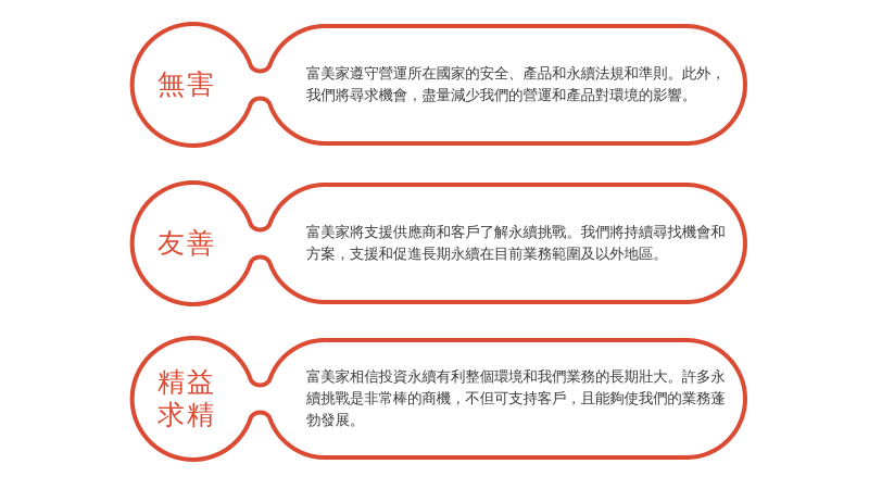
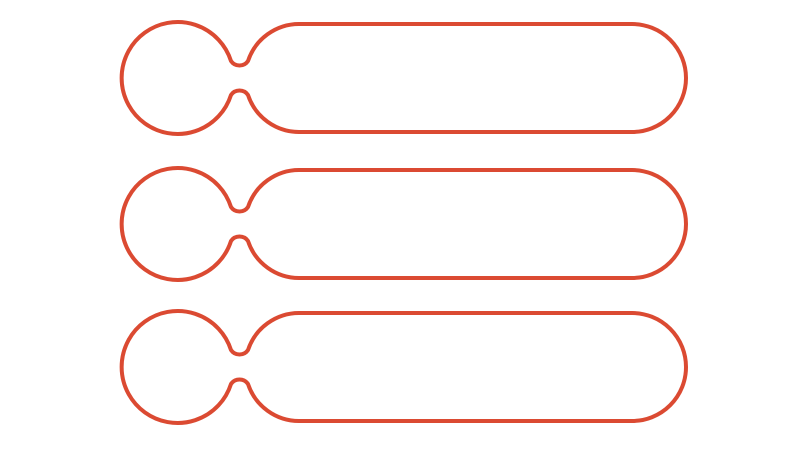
- 無害
- 富美家遵守營運所在國家的安全、產品和永續法規和準則。此外，我們將尋求機會，盡量減少我們的營運和產品對環境的影響。
- 友善
- 富美家將支援供應商和客戶了解永續挑戰。我們將持續尋找機會和方案，支援和促進長期永續在目前業務範圍及以外地區。
- 精益求精
- 富美家相信投資永續有利整個環境和我們業務的長期壯大。許多永續挑戰是非常棒的商機，不但可支持客戶，且能夠使我們的業務蓬勃發展。
